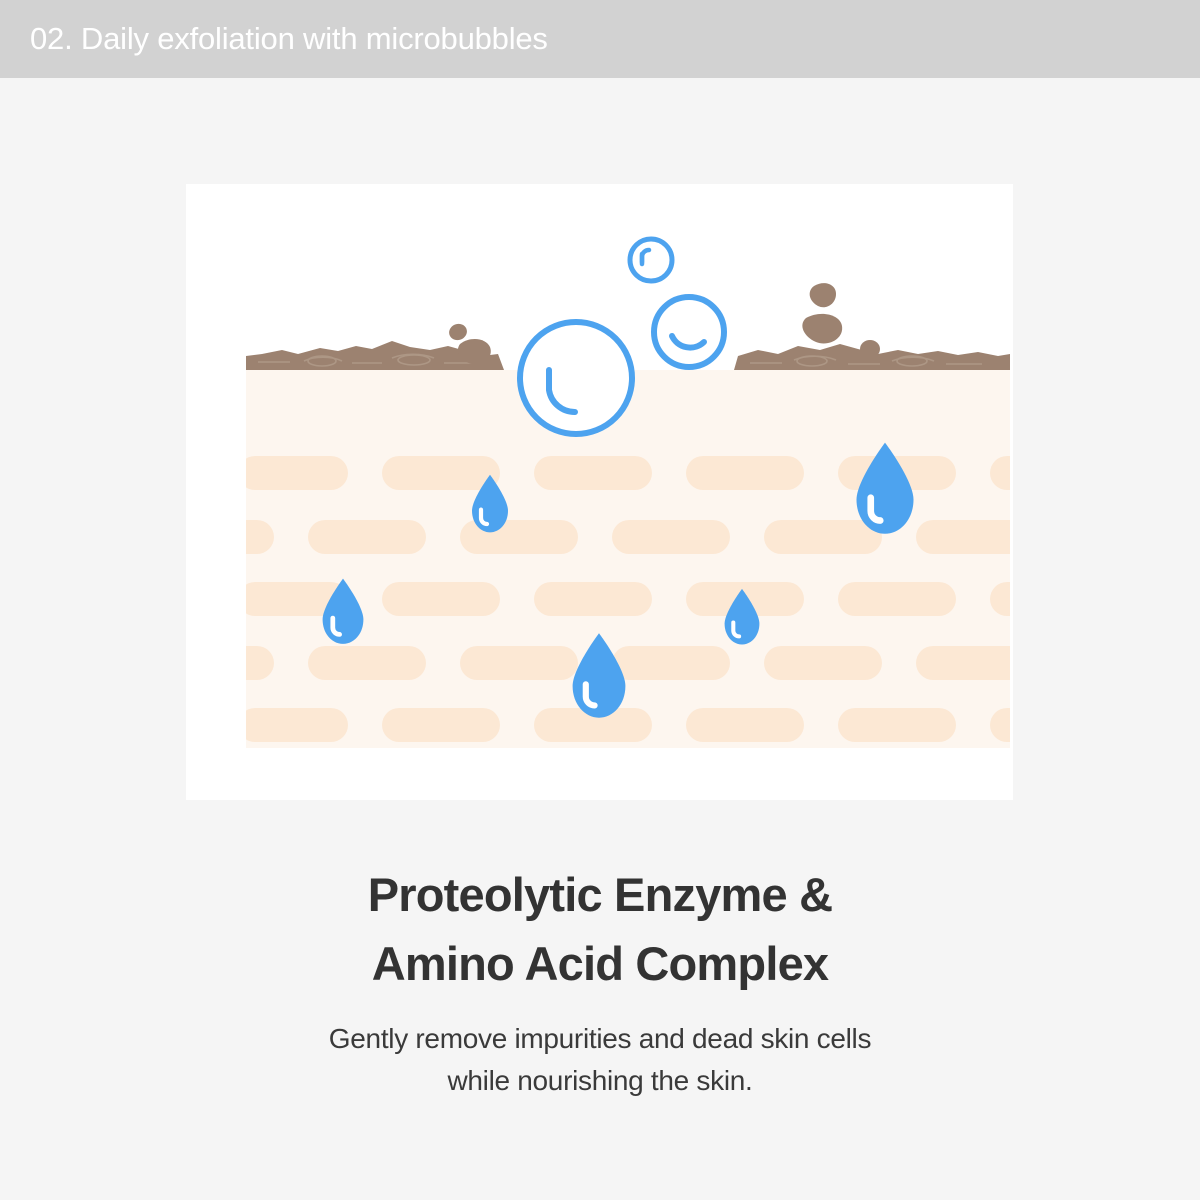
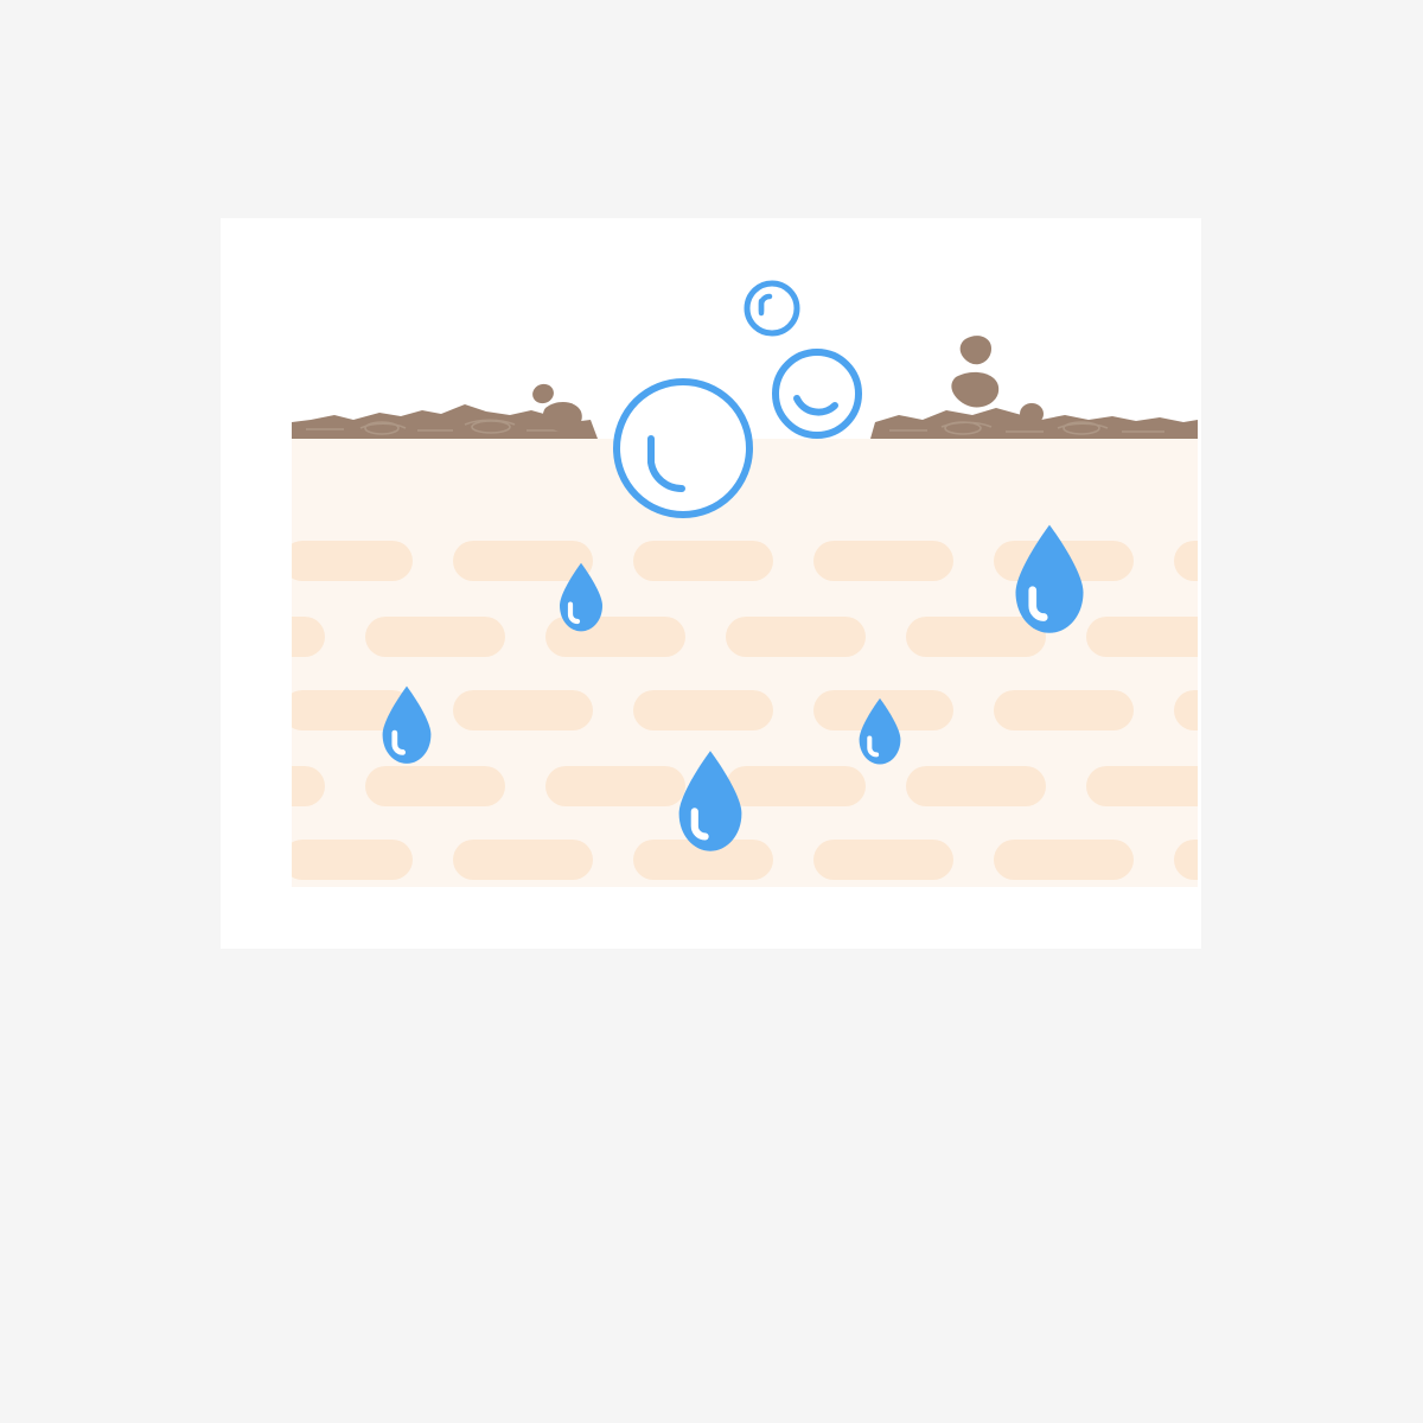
- 02. Daily exfoliation with microbubbles
- Proteolytic Enzyme &
- Amino Acid Complex
- Gently remove impurities and dead skin cells
- while nourishing the skin.
